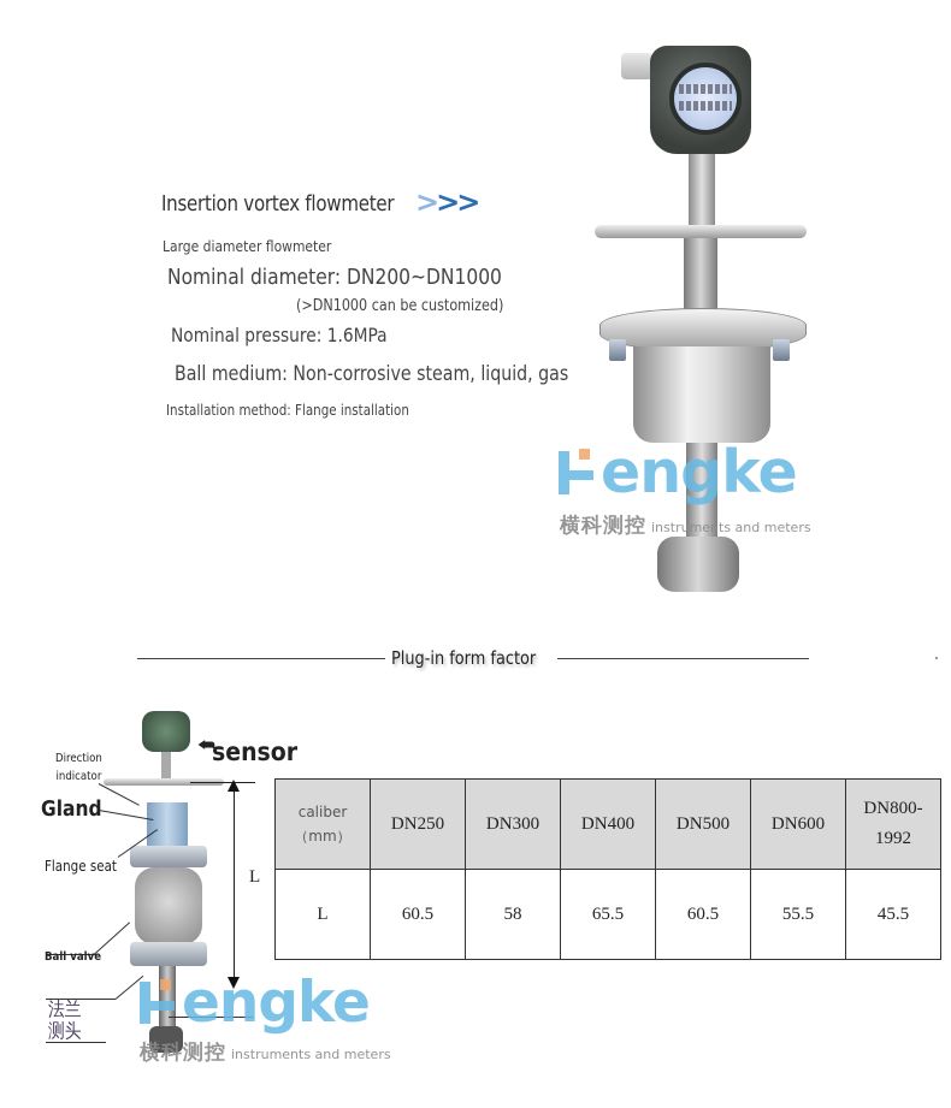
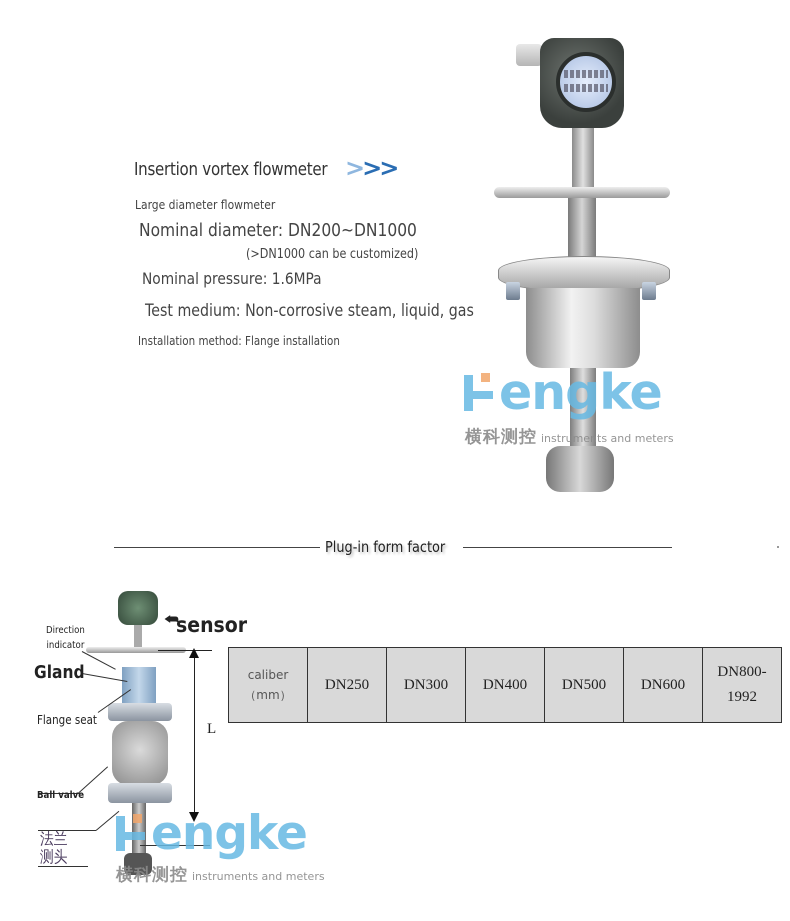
  Insertion vortex flowmeter
  >>>
  Large diameter flowmeter
  Nominal diameter: DN200~DN1000
  (>DN1000 can be customized)
  Nominal pressure: 1.6MPa
- Ball medium: Non-corrosive steam, liquid, gas
+ Test medium: Non-corrosive steam, liquid, gas
  Installation method: Flange installation
  engke
  横科测控 instruments and meters
  Plug-in form factor
  Direction
  indicator
  Gland
  Flange seat
  Ball valve
  法兰
  测头
  ⮪
  sensor
  L
  caliber （mm）	DN250	DN300	DN400	DN500	DN600	DN800- 1992
- L	60.5	58	65.5	60.5	55.5	45.5
  engke
  横科测控 instruments and meters
